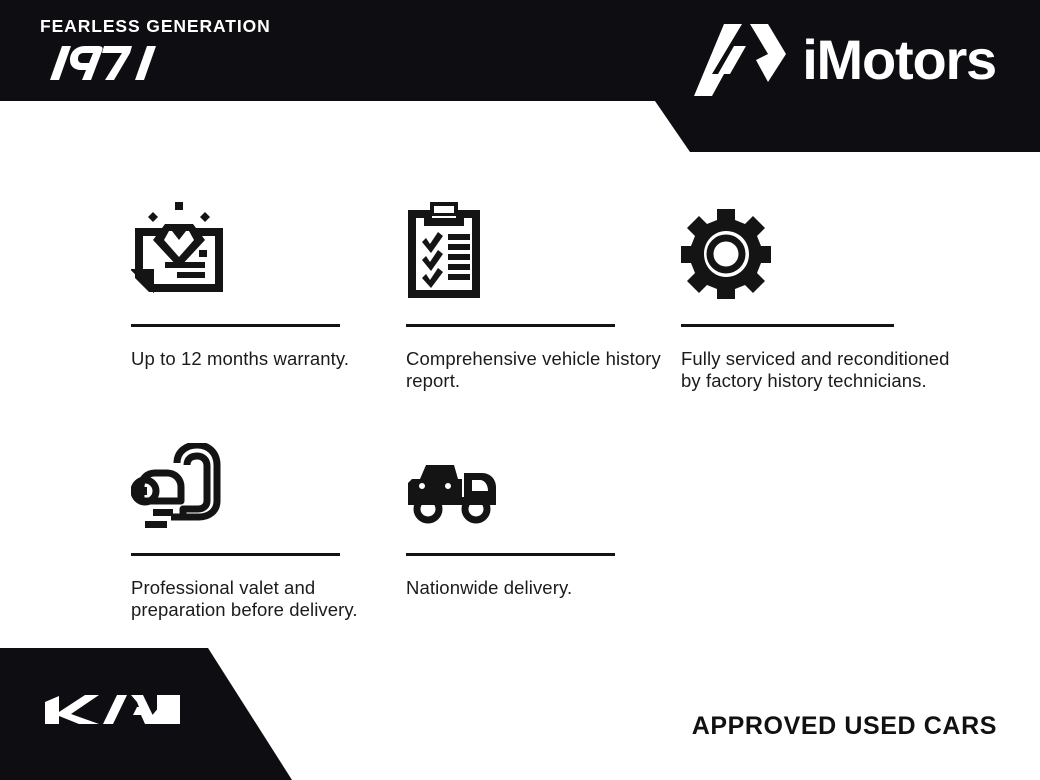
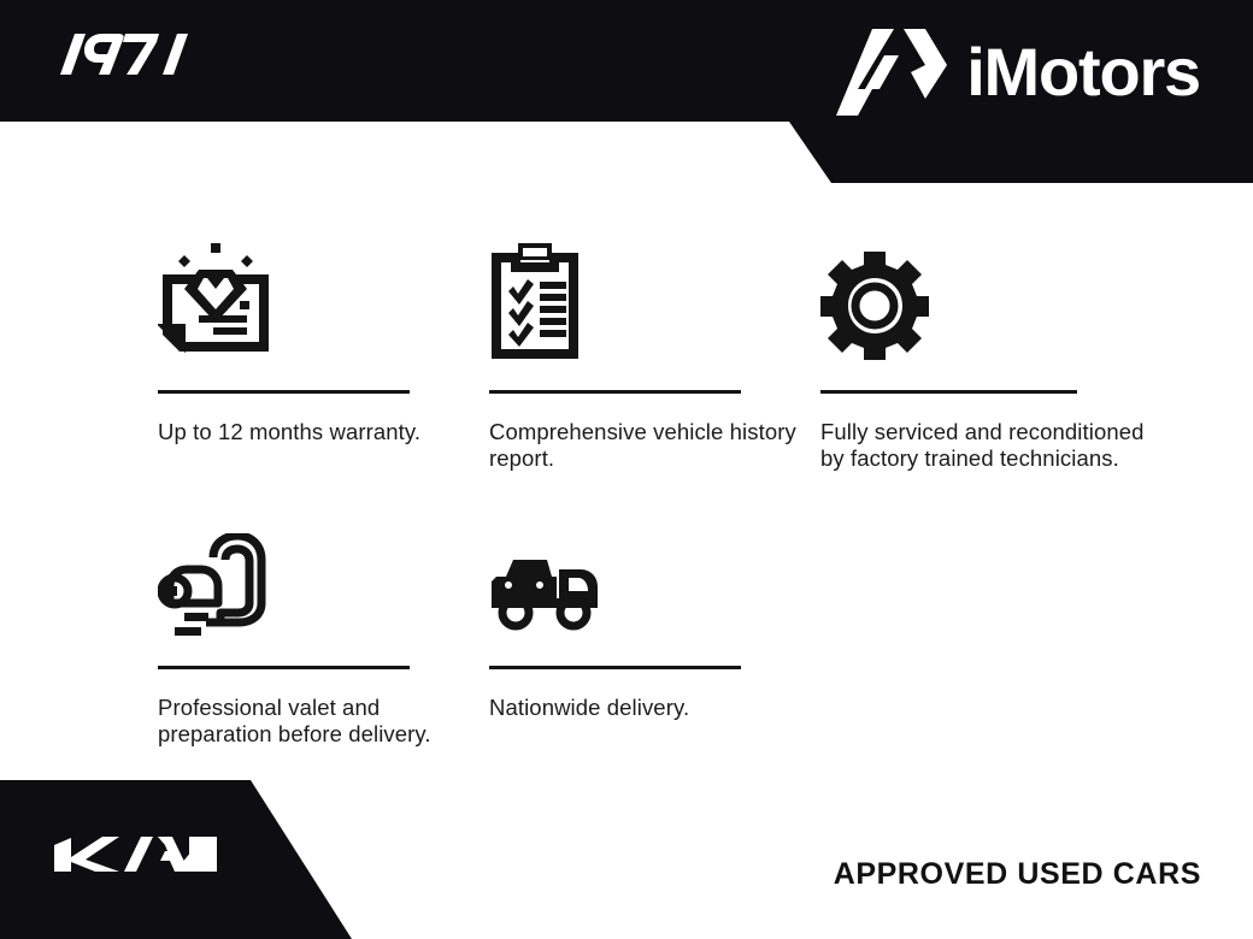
- FEARLESS GENERATION
  iMotors
  Up to 12 months warranty.
  Comprehensive vehicle history report.
- Fully serviced and reconditioned by factory history technicians.
+ Fully serviced and reconditioned by factory trained technicians.
  Professional valet and preparation before delivery.
  Nationwide delivery.
  APPROVED USED CARS
